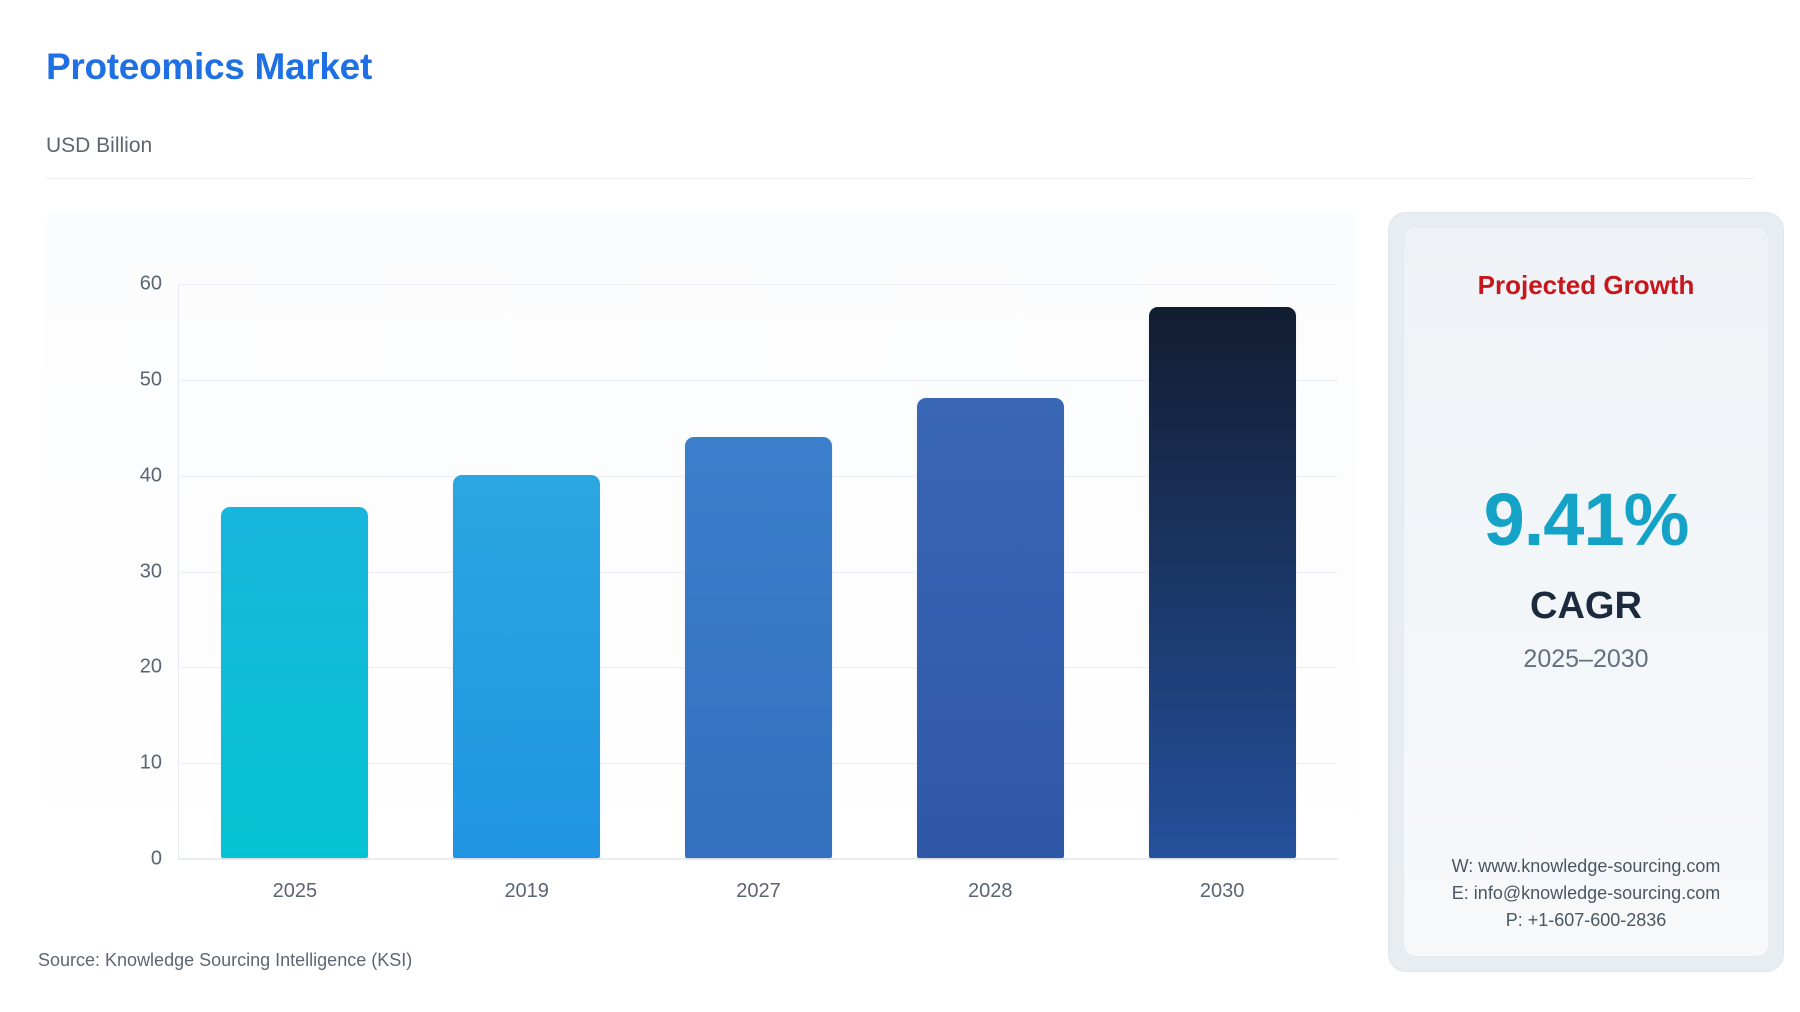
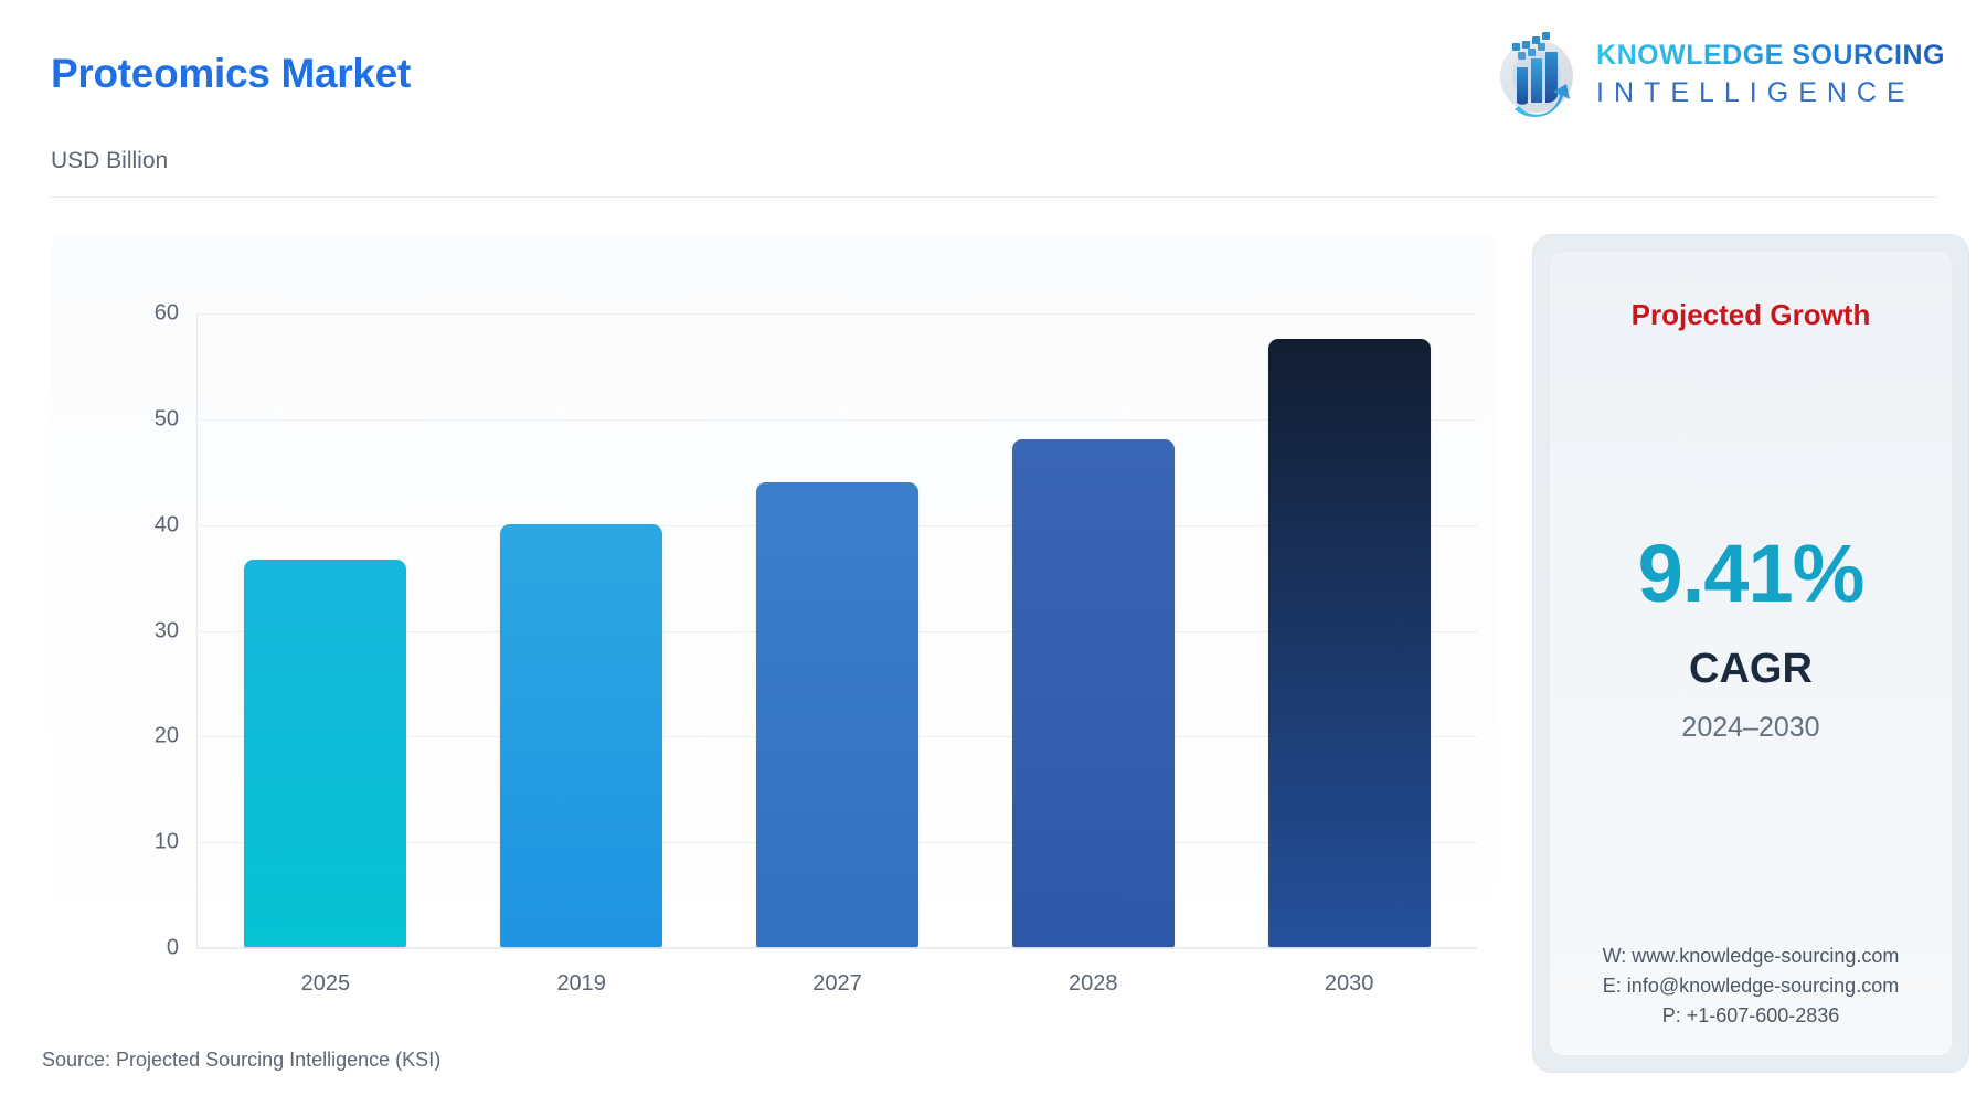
  Proteomics Market
  USD Billion
+ KNOWLEDGE SOURCING
+ INTELLIGENCE
  0
  10
  20
  30
  40
  50
  60
  2025
  2019
  2027
  2028
  2030
- Source: Knowledge Sourcing Intelligence (KSI)
+ Source: Projected Sourcing Intelligence (KSI)
  Projected Growth
  9.41%
  CAGR
- 2025–2030
+ 2024–2030
  W: www.knowledge-sourcing.com
  E: info@knowledge-sourcing.com
  P: +1-607-600-2836
